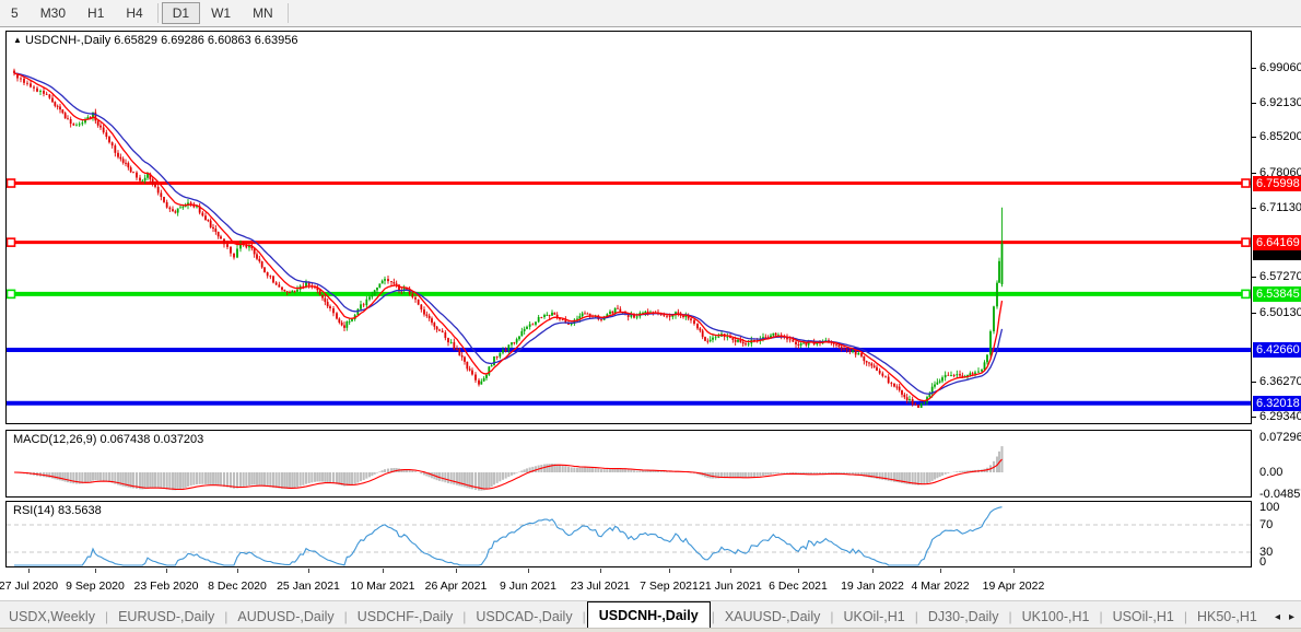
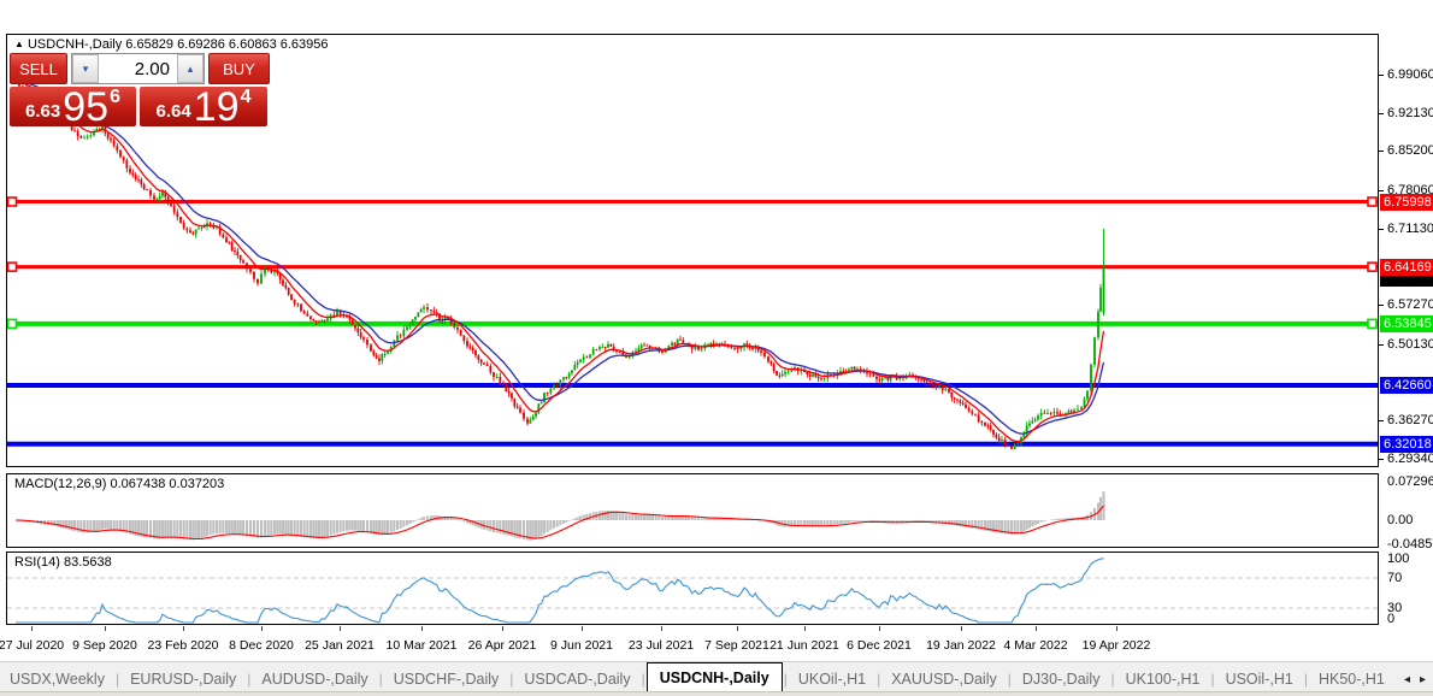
- 5
- M30
- H1
- H4
- D1
- W1
- MN
  ▲ USDCNH-,Daily 6.65829 6.69286 6.60863 6.63956
  MACD(12,26,9) 0.067438 0.037203
  RSI(14) 83.5638
  6.99060
  6.92130
  6.85200
  6.78060
  6.71130
  6.57270
  6.50130
  6.36270
  6.29340
  6.75998
  6.64169
  6.53845
  6.42660
  6.32018
  0.07296
  0.00
  -0.0485
  100
  70
  30
  0
  27 Jul 2020
  9 Sep 2020
  23 Feb 2020
  8 Dec 2020
  25 Jan 2021
  10 Mar 2021
  26 Apr 2021
  9 Jun 2021
  23 Jul 2021
  7 Sep 2021
  21 Jun 2021
  6 Dec 2021
  19 Jan 2022
  4 Mar 2022
  19 Apr 2022
+ SELL
+ ▾
+ 2.00
+ ▴
+ BUY
+ 6.63
+ 95
+ 6
+ 6.64
+ 19
+ 4
  USDX,Weekly
  |
  EURUSD-,Daily
  |
  AUDUSD-,Daily
  |
  USDCHF-,Daily
  |
  USDCAD-,Daily
  |
  USDCNH-,Daily
  |
- XAUUSD-,Daily
+ UKOil-,H1
  |
- UKOil-,H1
+ XAUUSD-,Daily
  |
  DJ30-,Daily
  |
  UK100-,H1
  |
  USOil-,H1
  |
  HK50-,H1
  ◂
  ▸
